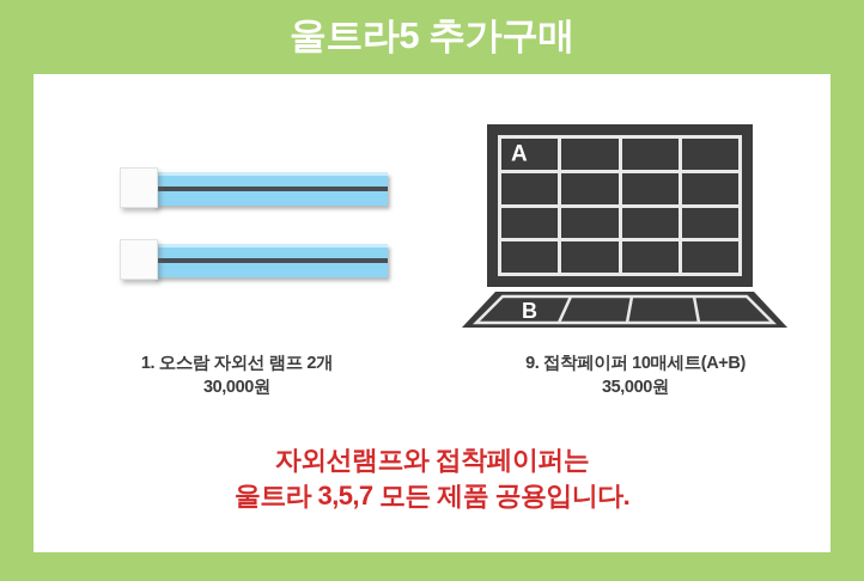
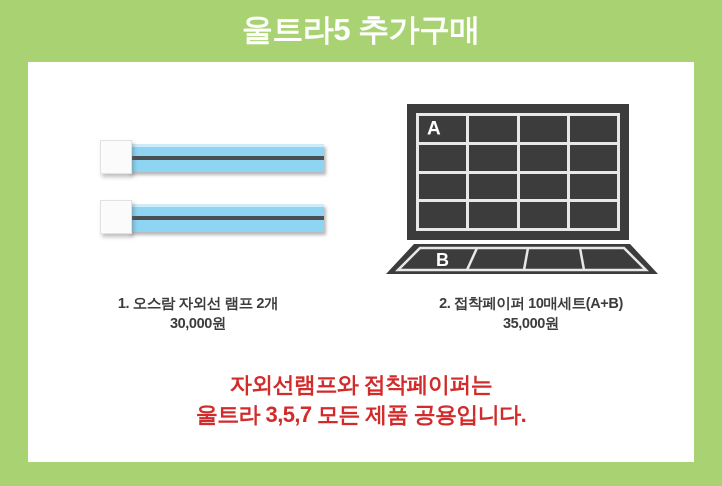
  울트라5 추가구매
  1. 오스람 자외선 램프 2개
  30,000원
  A
  B
- 9. 접착페이퍼 10매세트(A+B)
+ 2. 접착페이퍼 10매세트(A+B)
  35,000원
  자외선램프와 접착페이퍼는
  울트라 3,5,7 모든 제품 공용입니다.
